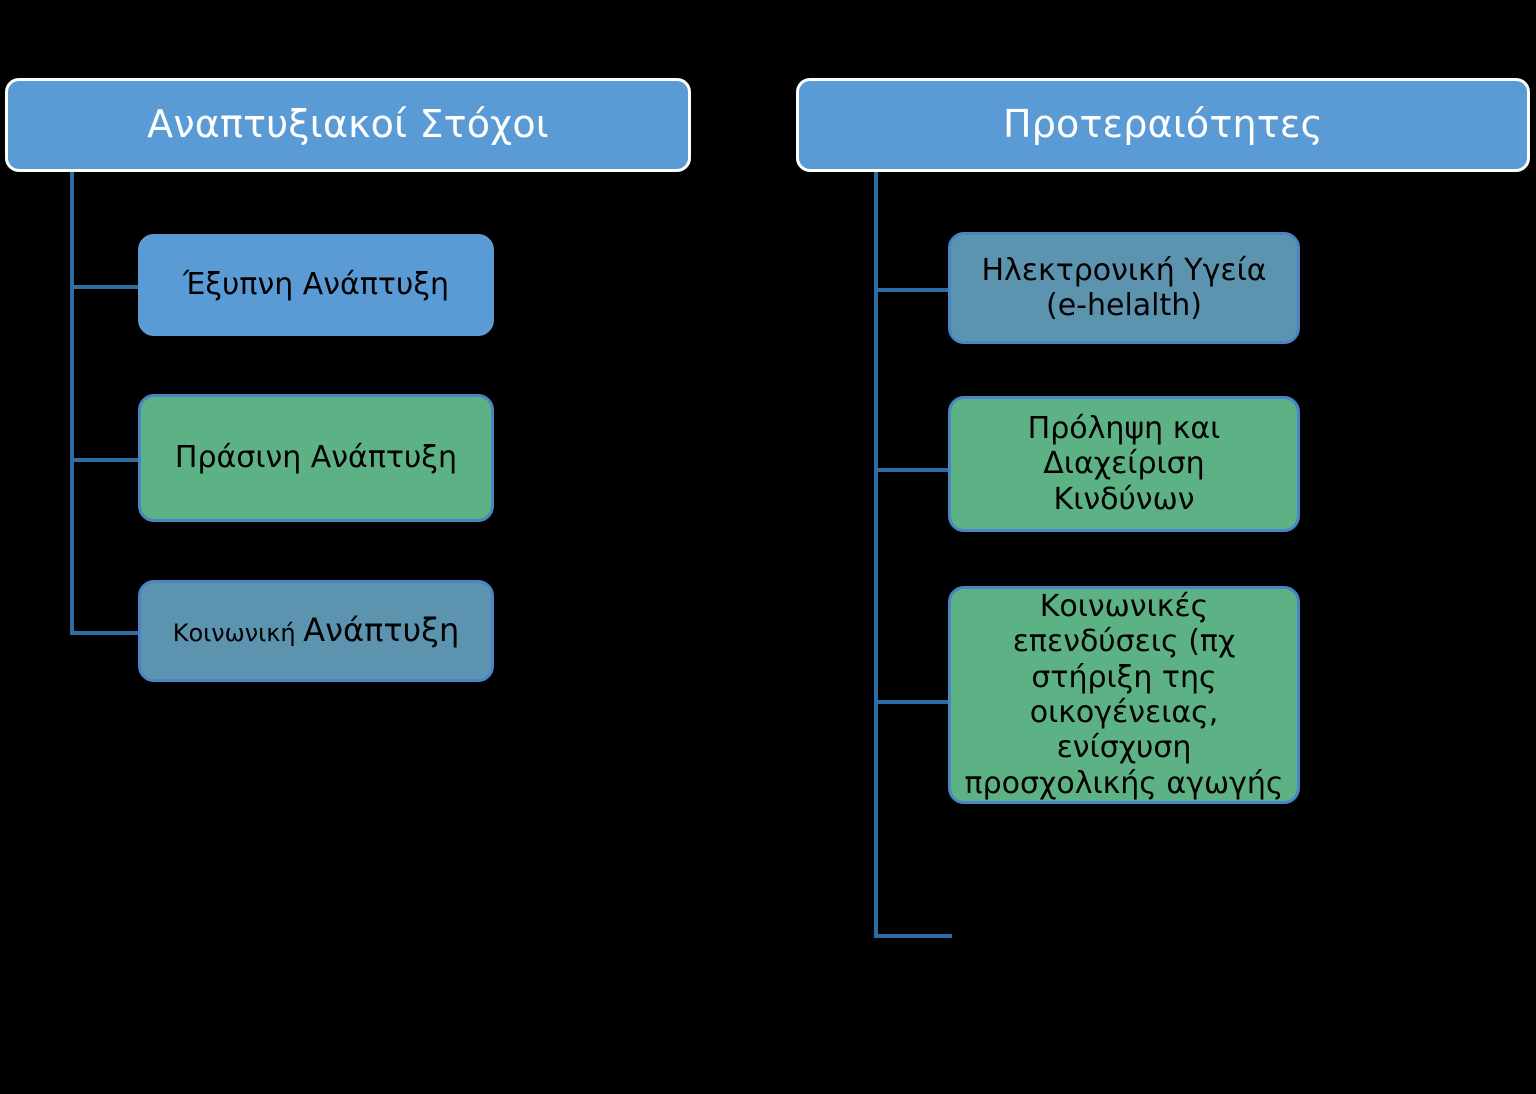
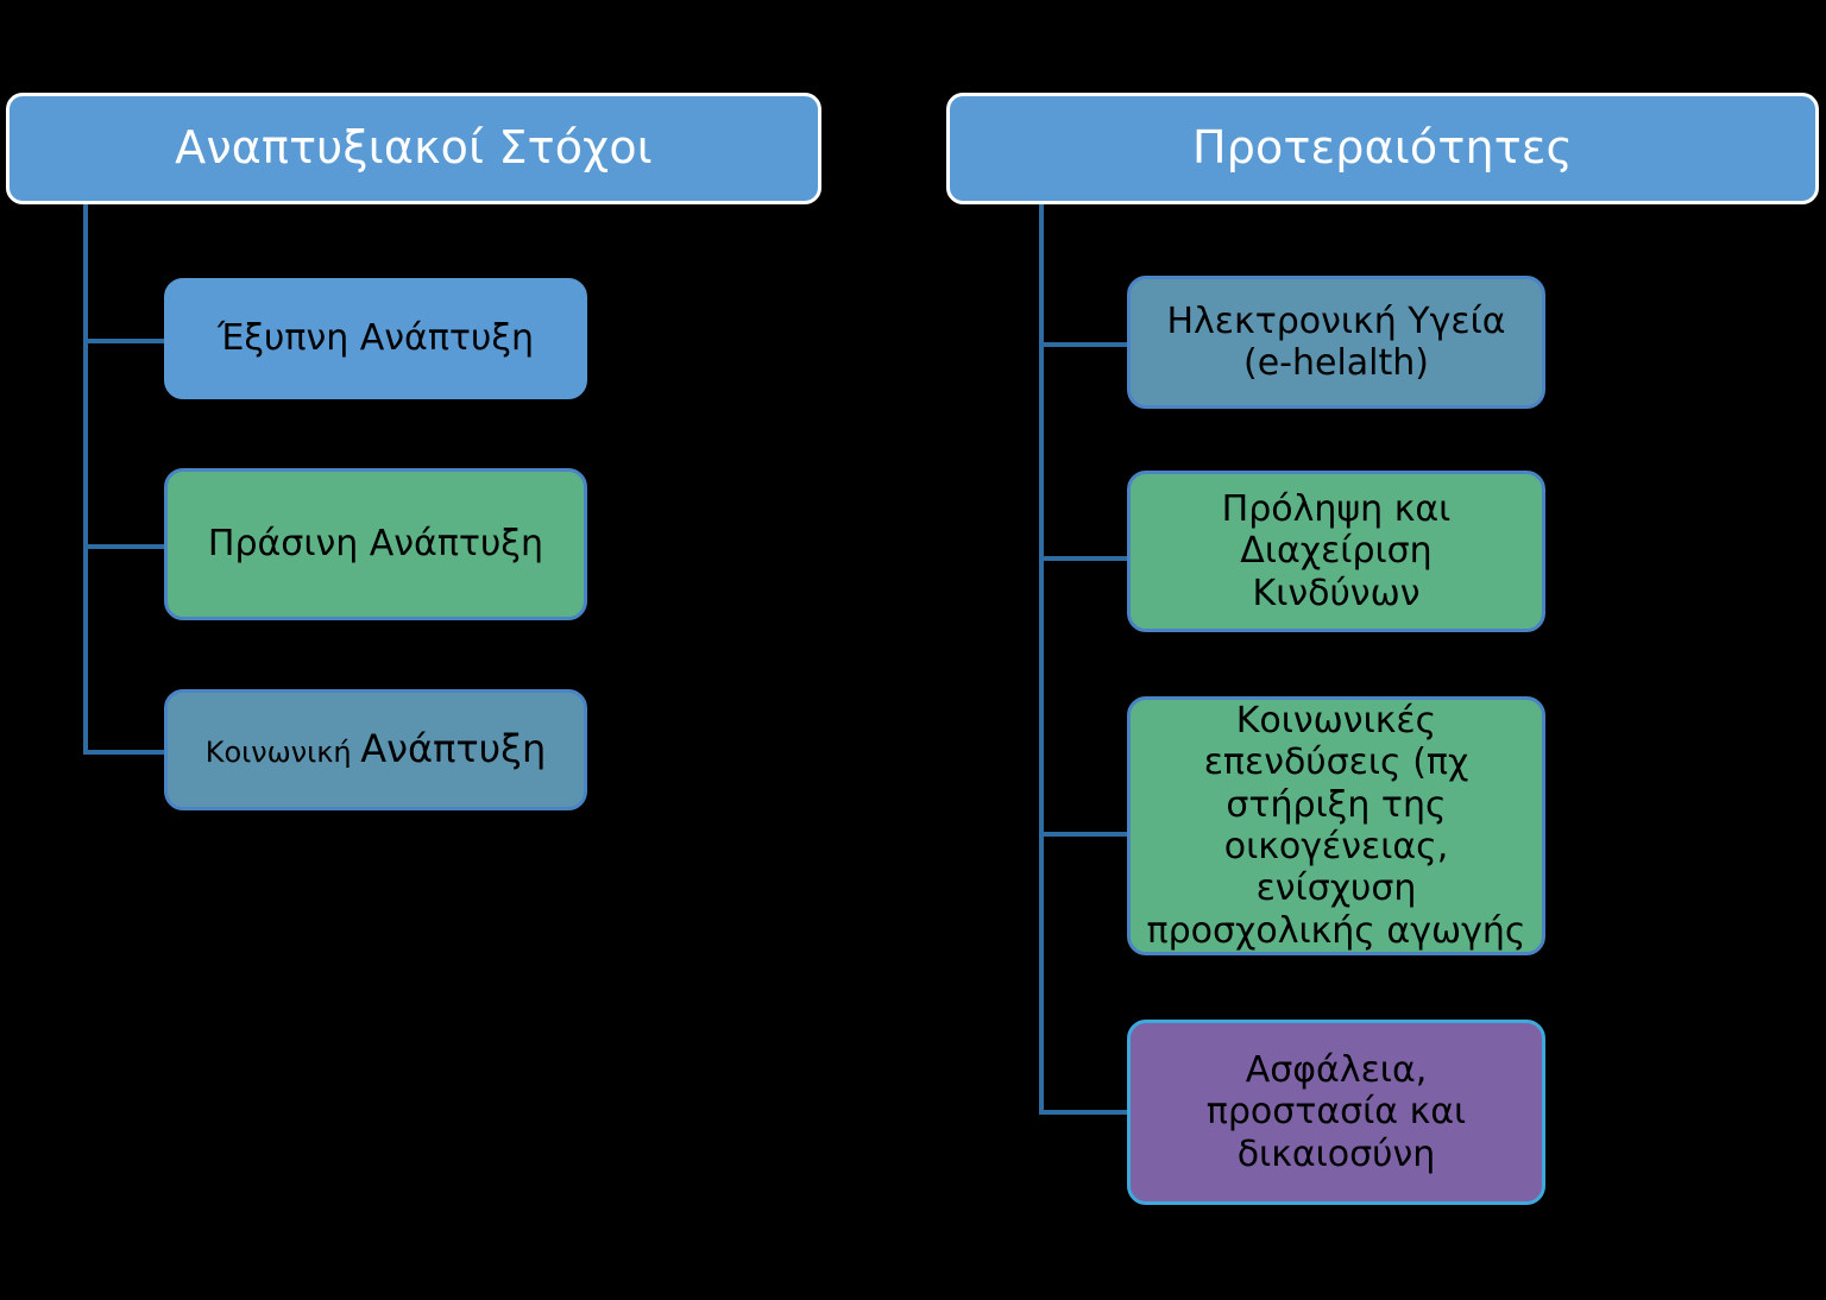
  Αναπτυξιακοί Στόχοι
  Έξυπνη Ανάπτυξη
  Πράσινη Ανάπτυξη
  Κοινωνική Ανάπτυξη
  Προτεραιότητες
  Ηλεκτρονική Υγεία
  (e-helalth)
  Πρόληψη και
  Διαχείριση
  Κινδύνων
  Κοινωνικές
  επενδύσεις (πχ
  στήριξη της
  οικογένειας, ενίσχυση
  προσχολικής αγωγής
+ Ασφάλεια,
+ προστασία και
+ δικαιοσύνη
